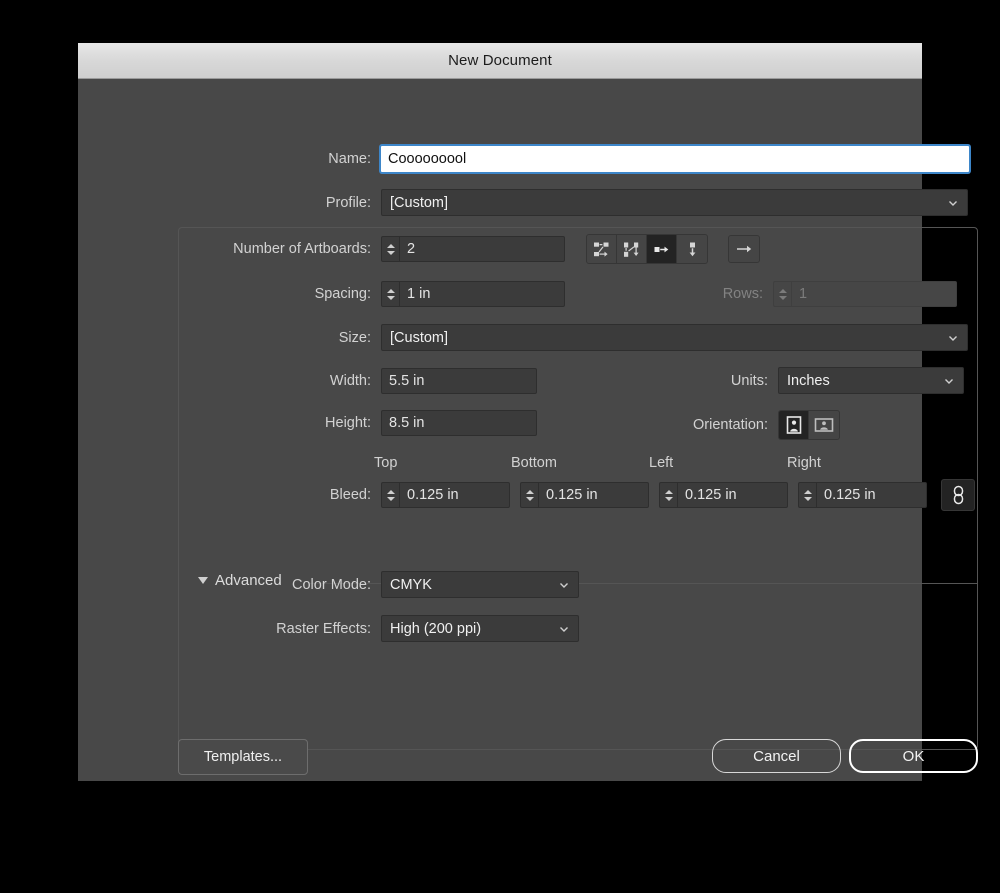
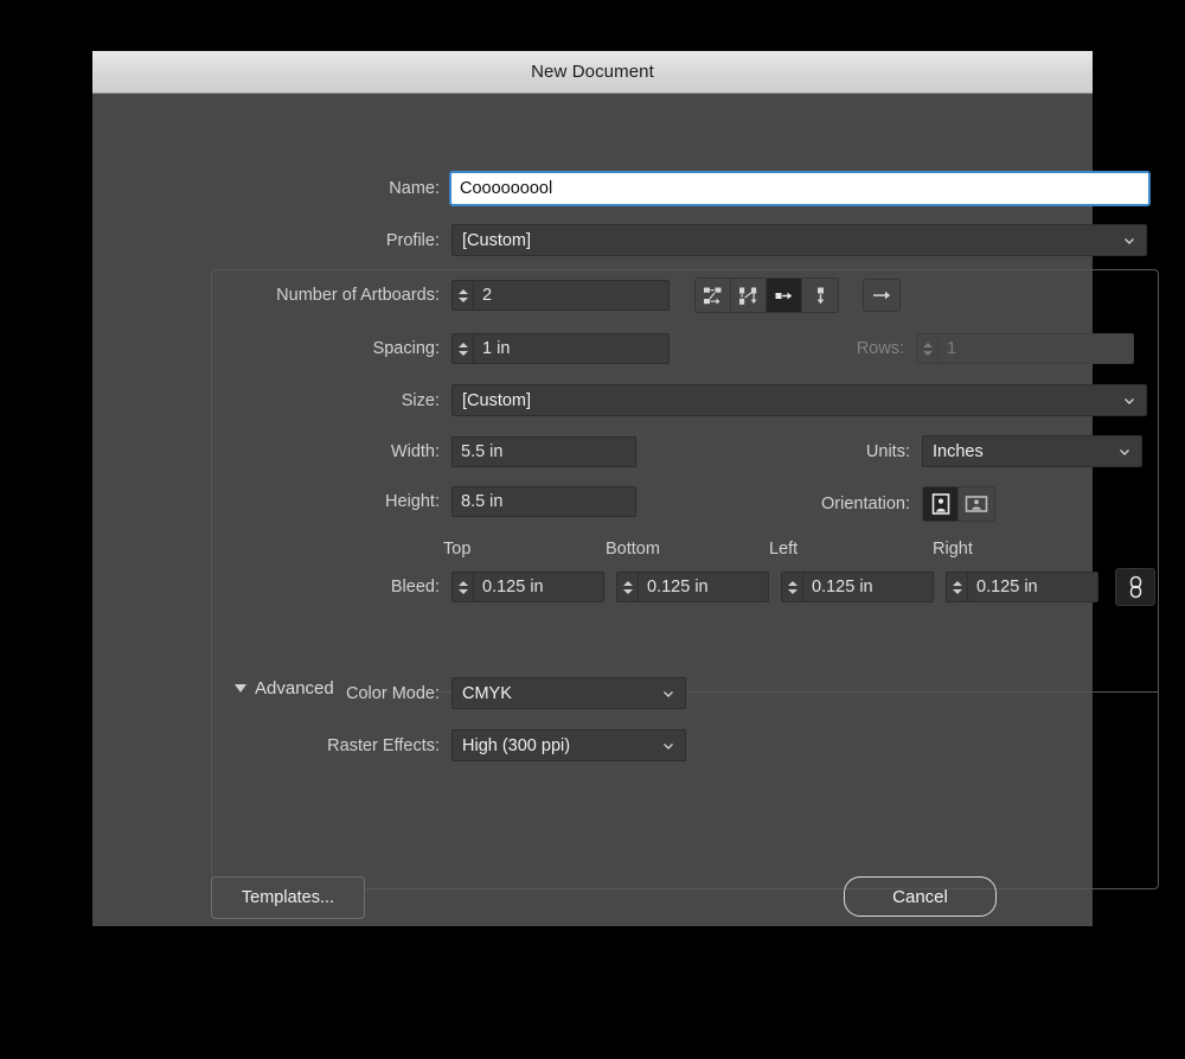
  New Document
  Name:
  Cooooooool
  Profile:
  [Custom]
  Number of Artboards:
  2
  Spacing:
  1 in
  Rows:
  1
  Size:
  [Custom]
  Width:
  5.5 in
  Units:
  Inches
  Height:
  8.5 in
  Orientation:
  Top
  Bottom
  Left
  Right
  Bleed:
  0.125 in
  0.125 in
  0.125 in
  0.125 in
  Advanced
  Color Mode:
  CMYK
  Raster Effects:
- High (200 ppi)
+ High (300 ppi)
  Templates...
  Cancel
- OK
